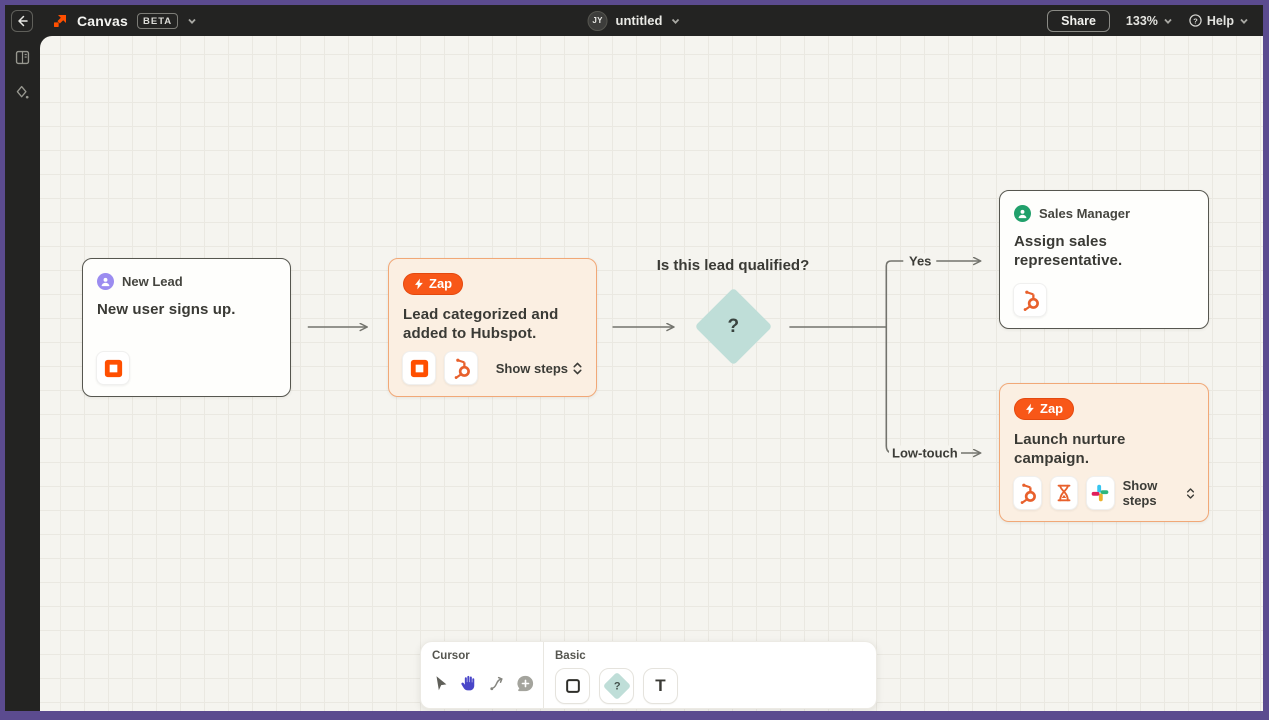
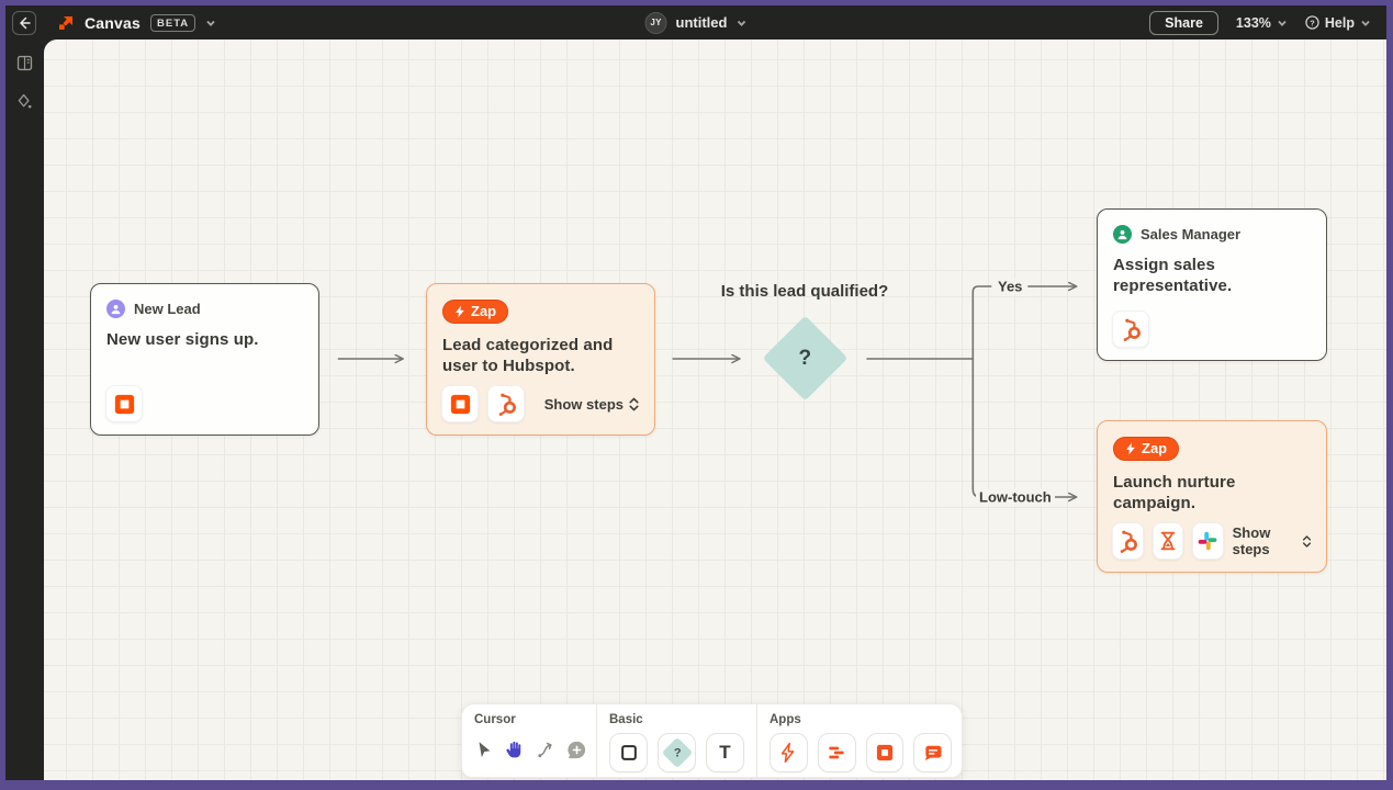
  Canvas
  BETA
  JY
  untitled
  Share
  133%
  ?
  Help
  New Lead
  New user signs up.
  Zap
- Lead categorized and added to Hubspot.
+ Lead categorized and user to Hubspot.
  Show steps
  Is this lead qualified?
  Yes
  Low-touch
  Sales Manager
  Assign sales representative.
  Zap
  Launch nurture campaign.
  Show steps
  Cursor
  Basic
  T
+ Apps
